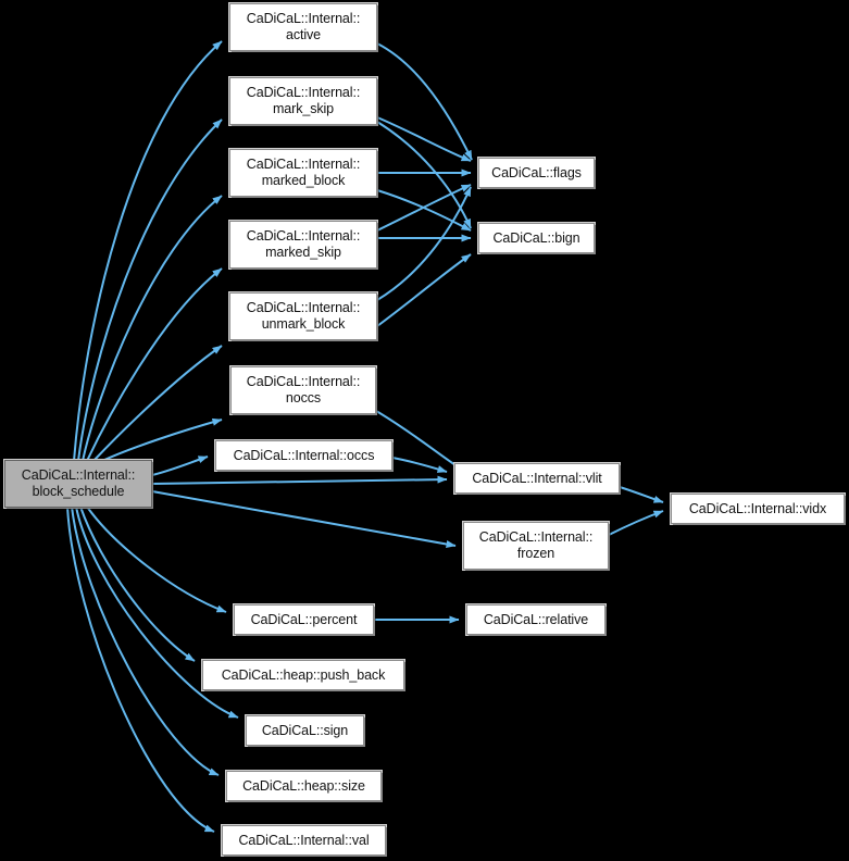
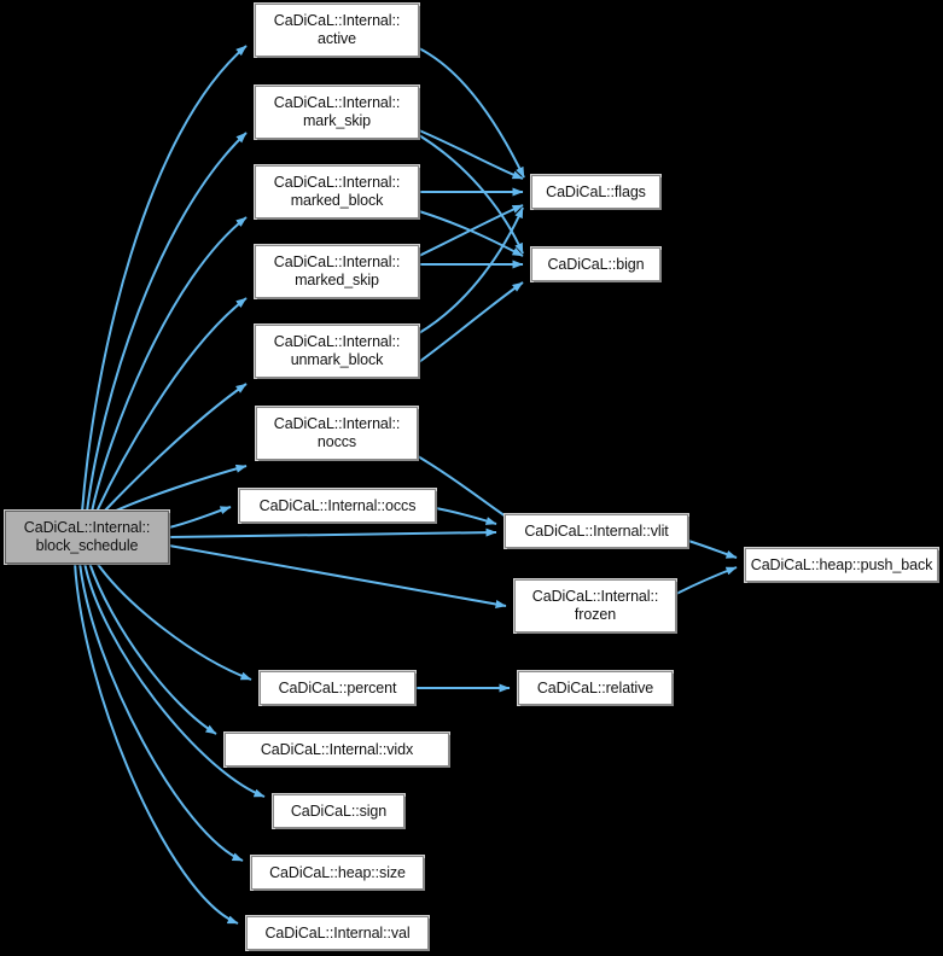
  CaDiCaL::Internal::
  active
  CaDiCaL::Internal::
  mark_skip
  CaDiCaL::Internal::
  marked_block
  CaDiCaL::Internal::
  marked_skip
  CaDiCaL::Internal::
  unmark_block
  CaDiCaL::Internal::
  noccs
  CaDiCaL::Internal::occs
  CaDiCaL::Internal::
  block_schedule
  CaDiCaL::percent
- CaDiCaL::heap::push_back
+ CaDiCaL::Internal::vidx
  CaDiCaL::sign
  CaDiCaL::heap::size
  CaDiCaL::Internal::val
  CaDiCaL::flags
  CaDiCaL::bign
  CaDiCaL::Internal::vlit
  CaDiCaL::Internal::
  frozen
  CaDiCaL::relative
- CaDiCaL::Internal::vidx
+ CaDiCaL::heap::push_back
